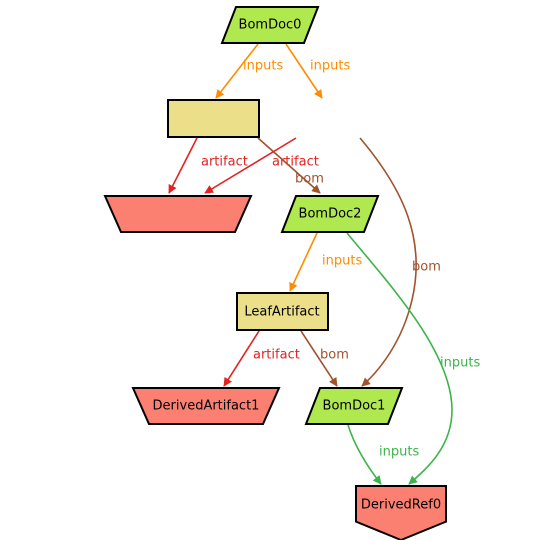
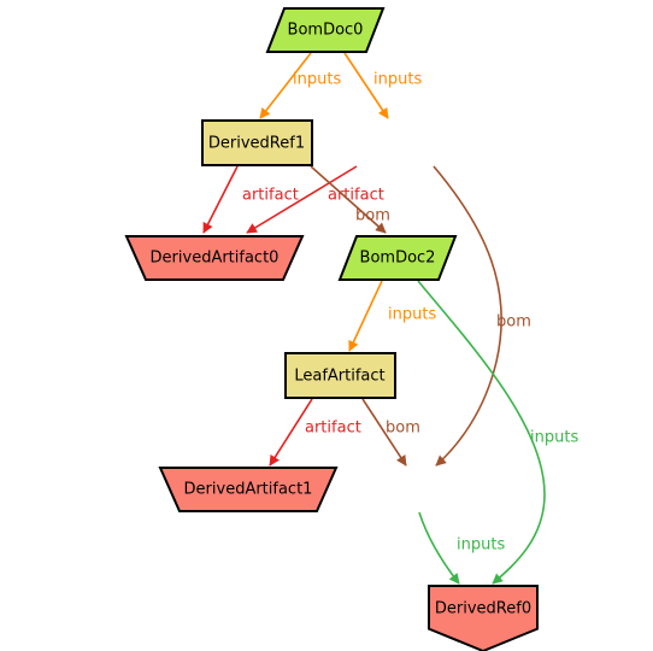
  inputs
  inputs
  artifact
  artifact
  bom
  bom
  inputs
  artifact
  bom
  inputs
  inputs
  BomDoc0
+ DerivedRef1
+ DerivedArtifact0
  BomDoc2
  LeafArtifact
  DerivedArtifact1
- BomDoc1
  DerivedRef0
